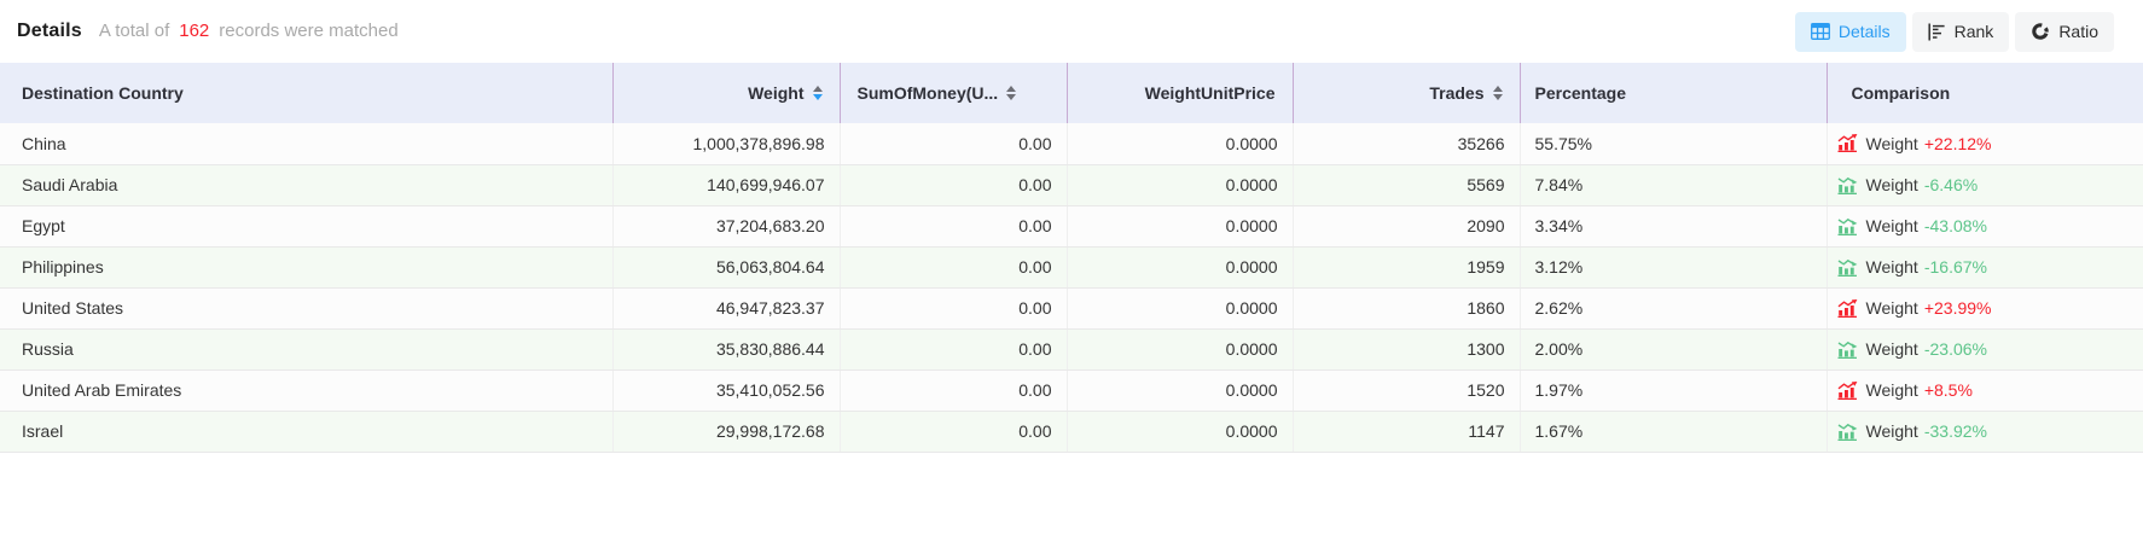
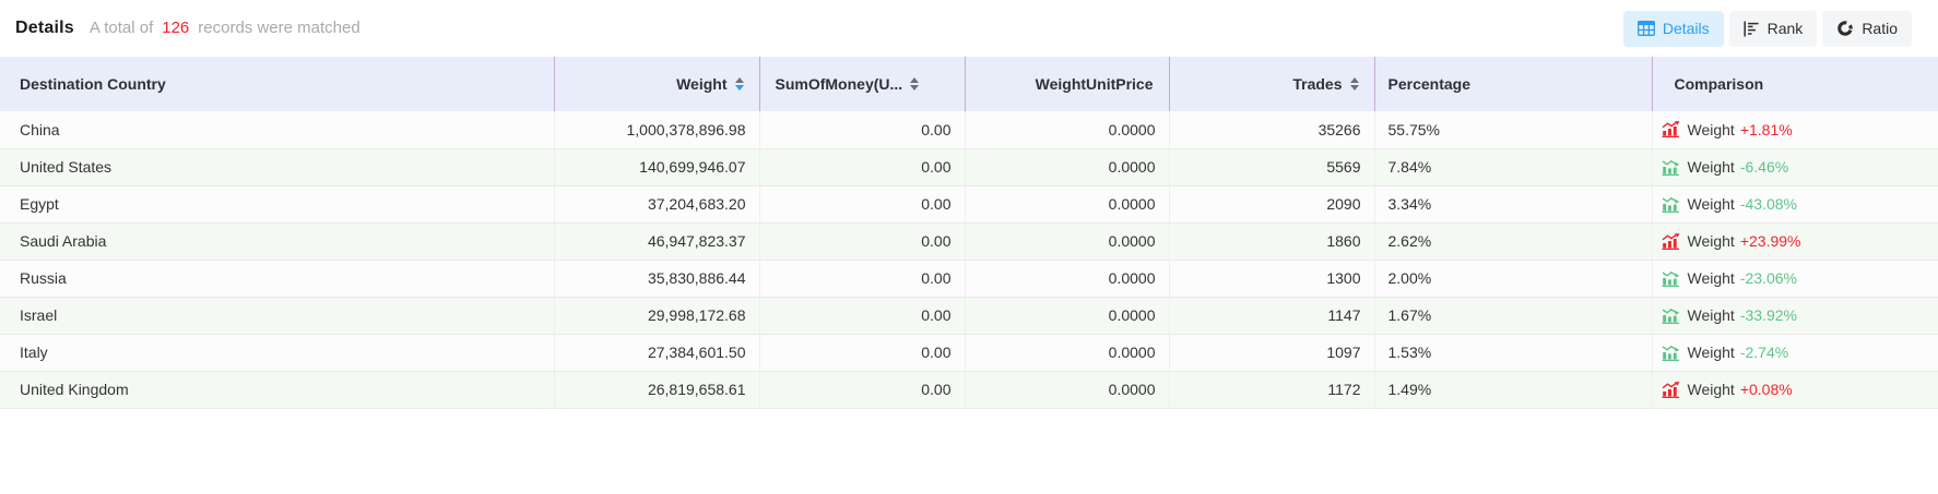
  Details
- A total of 162 records were matched
+ A total of 126 records were matched
  Details
  Rank
  Ratio
  Destination Country	Weight	SumOfMoney(U...	WeightUnitPrice	Trades	Percentage	Comparison
- China	1,000,378,896.98	0.00	0.0000	35266	55.75%	Weight +22.12%
+ China	1,000,378,896.98	0.00	0.0000	35266	55.75%	Weight +1.81%
- Saudi Arabia	140,699,946.07	0.00	0.0000	5569	7.84%	Weight -6.46%
+ United States	140,699,946.07	0.00	0.0000	5569	7.84%	Weight -6.46%
  Egypt	37,204,683.20	0.00	0.0000	2090	3.34%	Weight -43.08%
- Philippines	56,063,804.64	0.00	0.0000	1959	3.12%	Weight -16.67%
- United States	46,947,823.37	0.00	0.0000	1860	2.62%	Weight +23.99%
+ Saudi Arabia	46,947,823.37	0.00	0.0000	1860	2.62%	Weight +23.99%
  Russia	35,830,886.44	0.00	0.0000	1300	2.00%	Weight -23.06%
- United Arab Emirates	35,410,052.56	0.00	0.0000	1520	1.97%	Weight +8.5%
  Israel	29,998,172.68	0.00	0.0000	1147	1.67%	Weight -33.92%
+ Italy	27,384,601.50	0.00	0.0000	1097	1.53%	Weight -2.74%
+ United Kingdom	26,819,658.61	0.00	0.0000	1172	1.49%	Weight +0.08%
